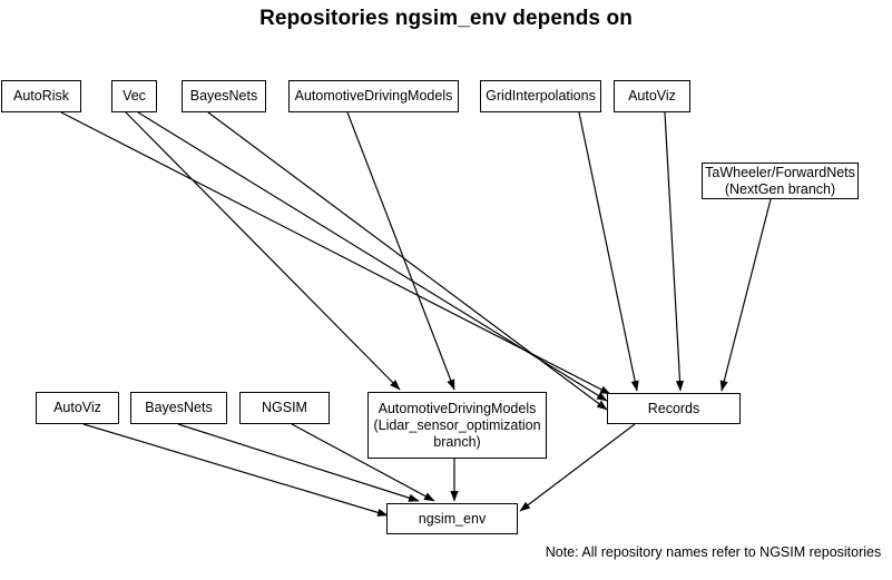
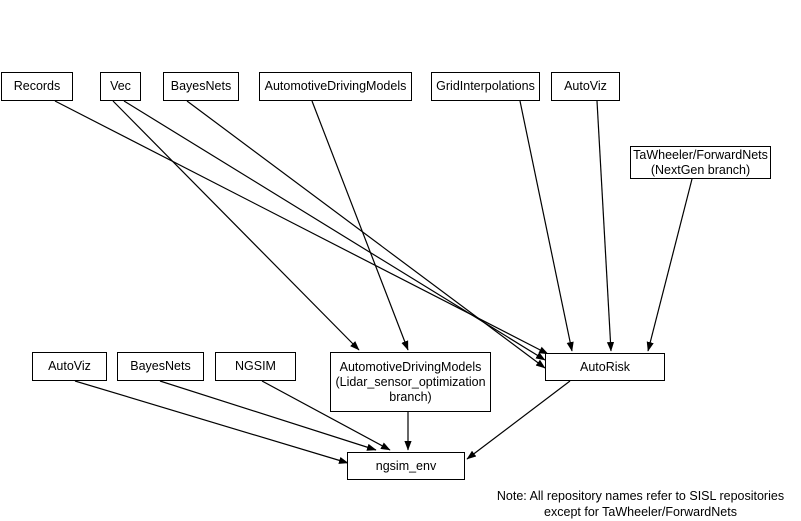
- Repositories ngsim_env depends on
- AutoRisk
+ Records
  Vec
  BayesNets
  AutomotiveDrivingModels
  GridInterpolations
  AutoViz
  TaWheeler/ForwardNets
  (NextGen branch)
  AutoViz
  BayesNets
  NGSIM
  AutomotiveDrivingModels
  (Lidar_sensor_optimization
  branch)
- Records
+ AutoRisk
  ngsim_env
- Note: All repository names refer to NGSIM repositories
+ Note: All repository names refer to SISL repositories
+ except for TaWheeler/ForwardNets
